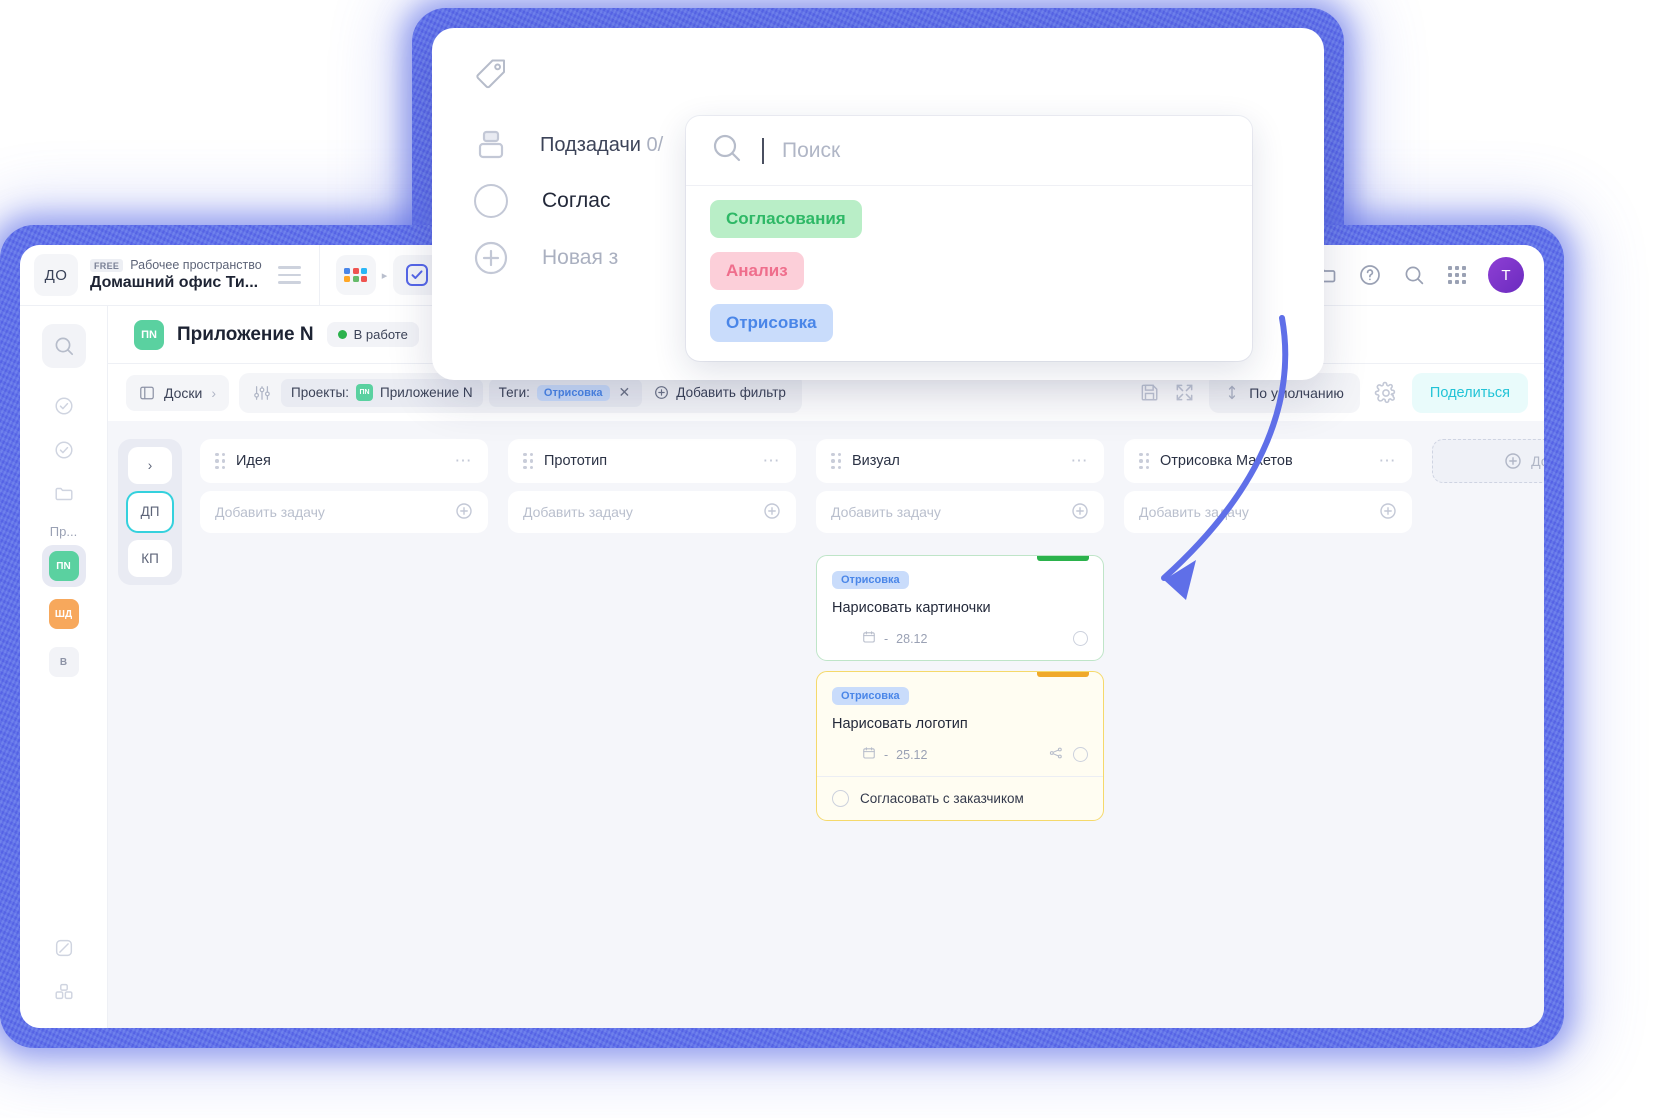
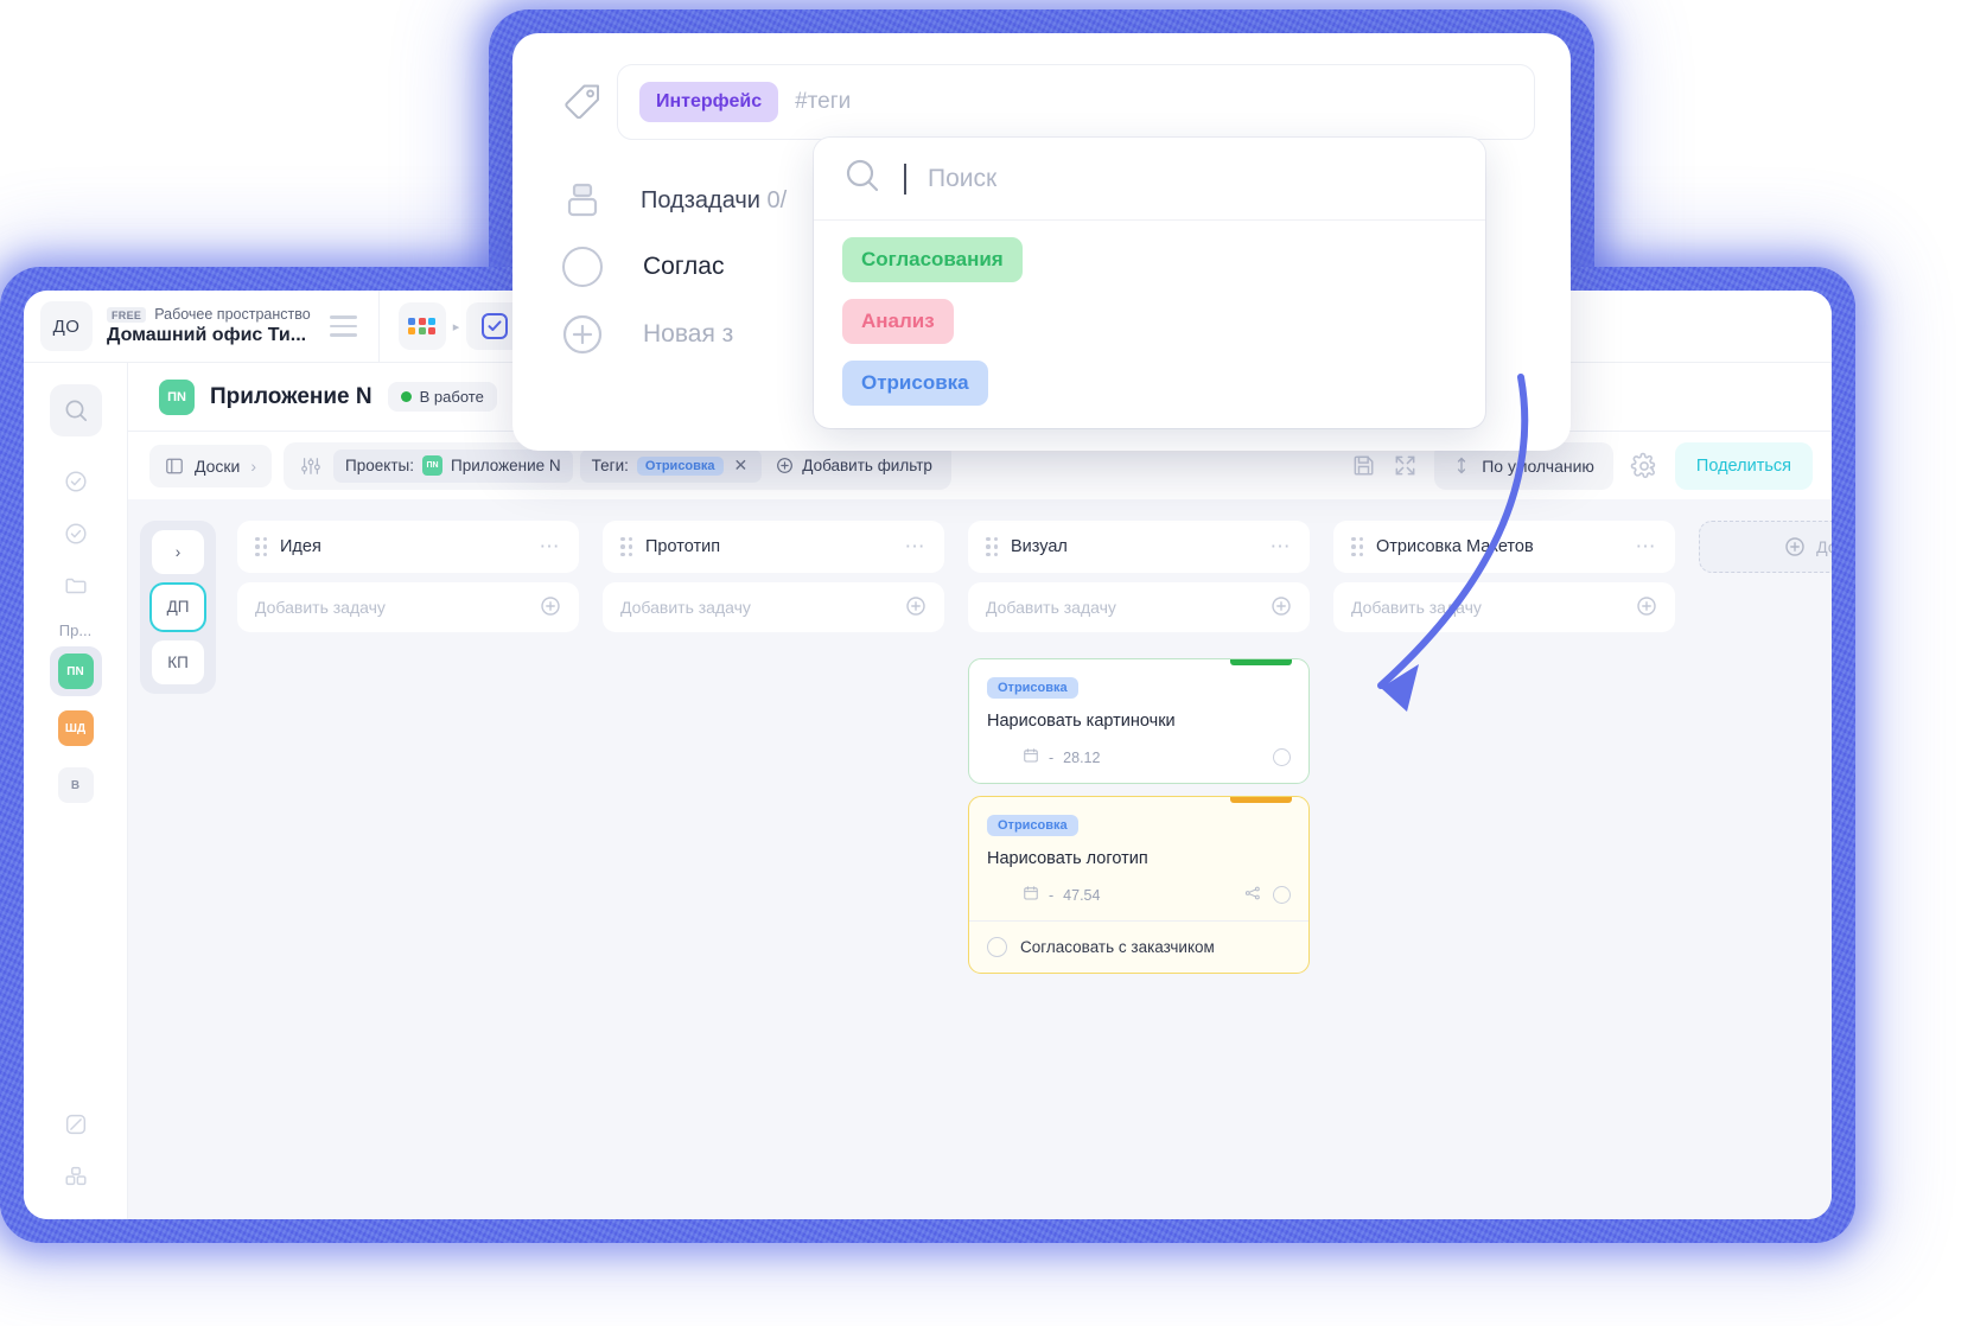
  ДО
  FREE
  Рабочее пространство
  Домашний офис Ти...
  ▸
- Т
  ПN
  Приложение N
  В работе
  Пр...
  ПN
  ШД
  В
  Доски
  ›
  Проекты:
  Приложение N
  Теги:
  Отрисовка
  ✕
  Добавить фильтр
  По уолчанию
  Поделиться
  ›
  ДП
  КП
  Идея
  ⋯
  Добавить задачу
  Прототип
  ⋯
  Добавить задачу
  Визуал
  ⋯
  Добавить задачу
  Отрисовка
  Нарисовать картиночки
  -
  28.12
  Отрисовка
  Нарисовать логотип
  -
- 25.12
+ 47.54
  Согласовать с заказчиком
  Отрисовка Маетов
  ⋯
  Добавить заачу
+ Интерфейс
+ #теги
  Подзадачи 0/
  Соглас
  Новая з
  Поиск
  Согласования
  Анализ
  Отрисовка
